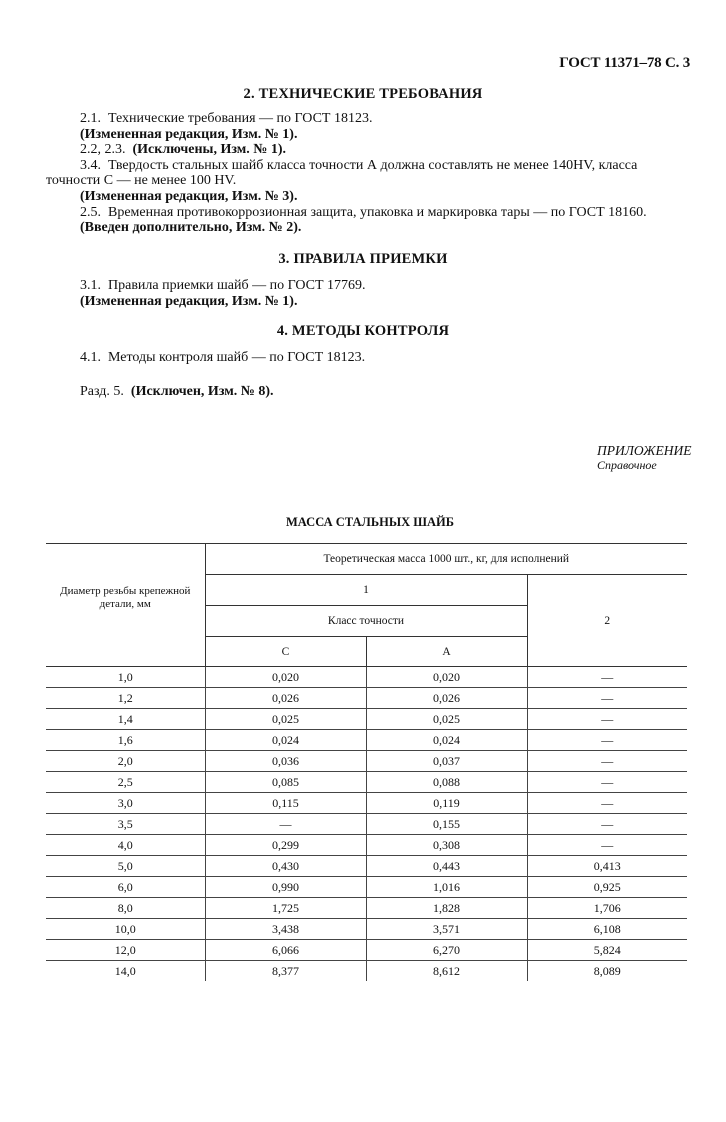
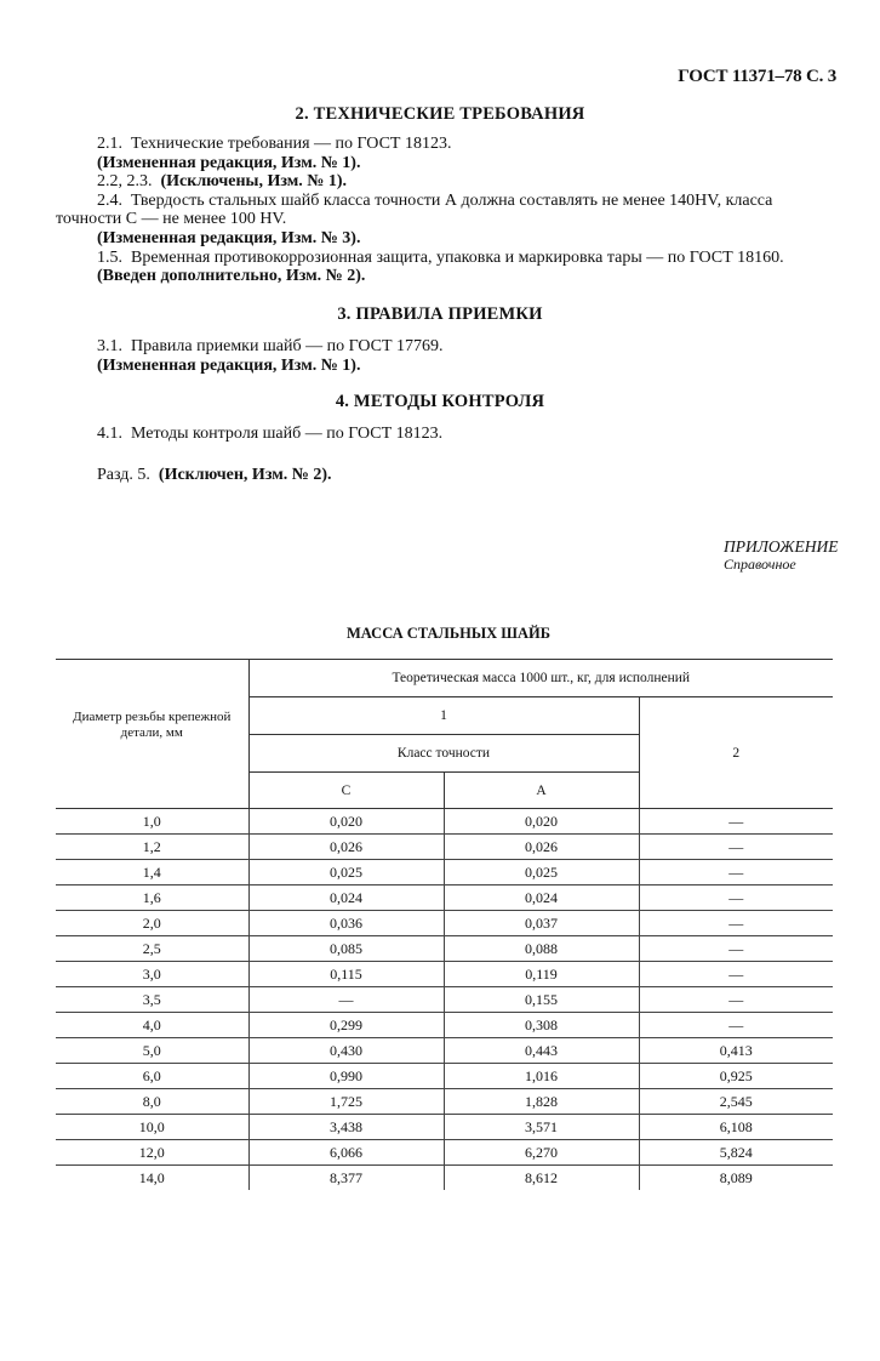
  ГОСТ 11371–78 С. 3
  2. ТЕХНИЧЕСКИЕ ТРЕБОВАНИЯ
  2.1. Технические требования — по ГОСТ 18123.
  (Измененная редакция, Изм. № 1).
  2.2, 2.3. (Исключены, Изм. № 1).
- 3.4. Твердость стальных шайб класса точности А должна составлять не менее 140HV, класса
+ 2.4. Твердость стальных шайб класса точности А должна составлять не менее 140HV, класса
  точности С — не менее 100 HV.
  (Измененная редакция, Изм. № 3).
- 2.5. Временная противокоррозионная защита, упаковка и маркировка тары — по ГОСТ 18160.
+ 1.5. Временная противокоррозионная защита, упаковка и маркировка тары — по ГОСТ 18160.
  (Введен дополнительно, Изм. № 2).
  3. ПРАВИЛА ПРИЕМКИ
  3.1. Правила приемки шайб — по ГОСТ 17769.
  (Измененная редакция, Изм. № 1).
  4. МЕТОДЫ КОНТРОЛЯ
  4.1. Методы контроля шайб — по ГОСТ 18123.
- Разд. 5. (Исключен, Изм. № 8).
+ Разд. 5. (Исключен, Изм. № 2).
  ПРИЛОЖЕНИЕ
  Справочное
  МАССА СТАЛЬНЫХ ШАЙБ
  Диаметр резьбы крепежной детали, мм	Теоретическая масса 1000 шт., кг, для исполнений
  1	2
  Класс точности
  С	А
  1,0	0,020	0,020	—
  1,2	0,026	0,026	—
  1,4	0,025	0,025	—
  1,6	0,024	0,024	—
  2,0	0,036	0,037	—
  2,5	0,085	0,088	—
  3,0	0,115	0,119	—
  3,5	—	0,155	—
  4,0	0,299	0,308	—
  5,0	0,430	0,443	0,413
  6,0	0,990	1,016	0,925
- 8,0	1,725	1,828	1,706
+ 8,0	1,725	1,828	2,545
  10,0	3,438	3,571	6,108
  12,0	6,066	6,270	5,824
  14,0	8,377	8,612	8,089
